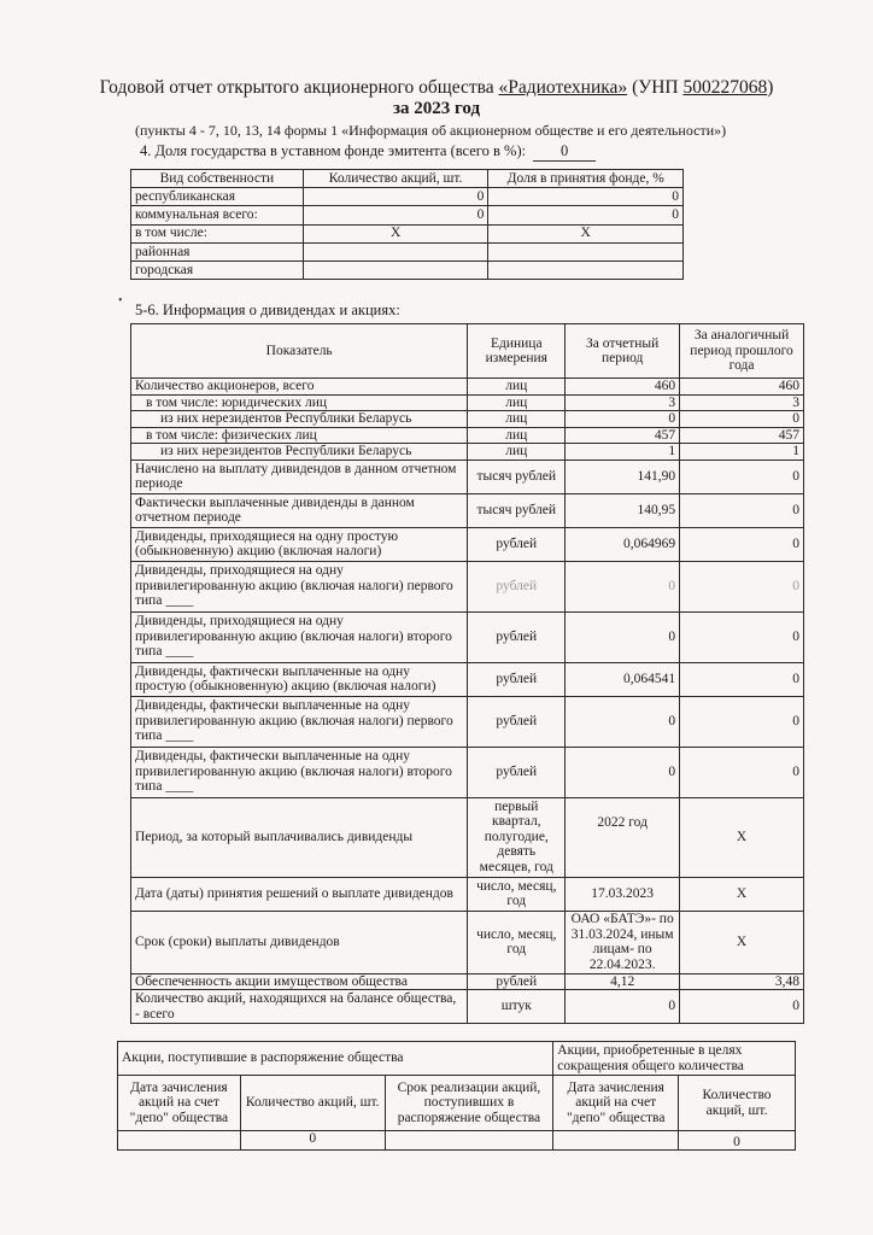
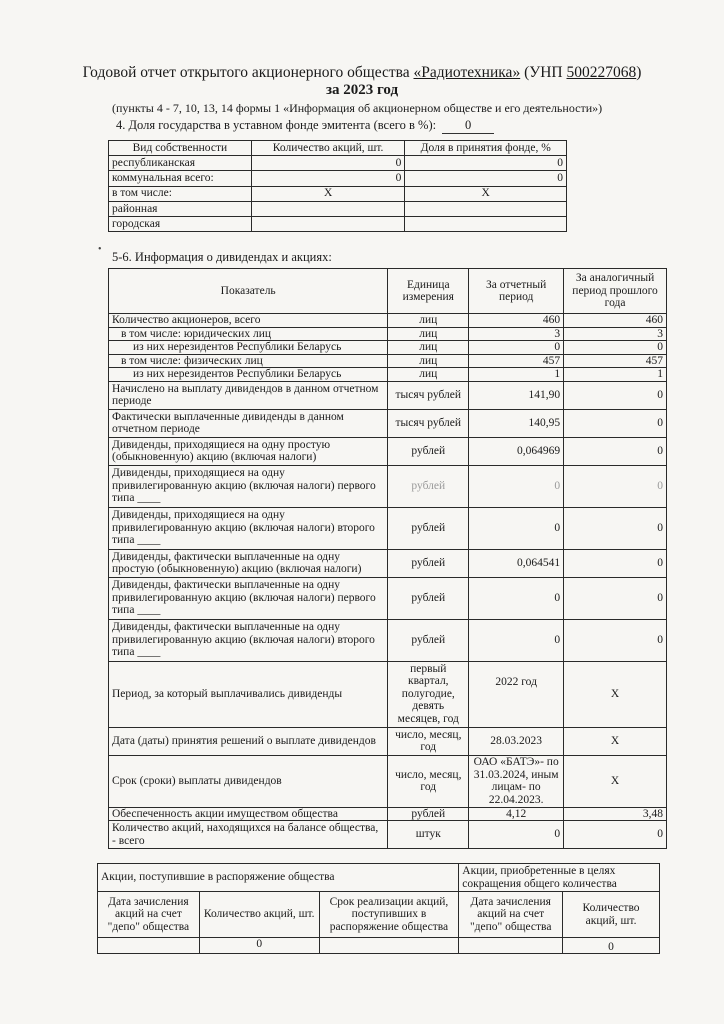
  Годовой отчет открытого акционерного общества «Радиотехника» (УНП 500227068)
  за 2023 год
  (пункты 4 - 7, 10, 13, 14 формы 1 «Информация об акционерном обществе и его деятельности»)
  4. Доля государства в уставном фонде эмитента (всего в %): 0
  Вид собственности	Количество акций, шт.	Доля в принятия фонде, %
  республиканская	0	0
  коммунальная всего:	0	0
  в том числе:	X	X
  районная
  городская
  •
  5-6. Информация о дивидендах и акциях:
  Показатель	Единица измерения	За отчетный период	За аналогичный период прошлого года
  Количество акционеров, всего	лиц	460	460
  в том числе: юридических лиц	лиц	3	3
  из них нерезидентов Республики Беларусь	лиц	0	0
  в том числе: физических лиц	лиц	457	457
  из них нерезидентов Республики Беларусь	лиц	1	1
  Начислено на выплату дивидендов в данном отчетном периоде	тысяч рублей	141,90	0
  Фактически выплаченные дивиденды в данном отчетном периоде	тысяч рублей	140,95	0
  Дивиденды, приходящиеся на одну простую (обыкновенную) акцию (включая налоги)	рублей	0,064969	0
  Дивиденды, приходящиеся на одну привилегированную акцию (включая налоги) первого типа ____	рублей	0	0
  Дивиденды, приходящиеся на одну привилегированную акцию (включая налоги) второго типа ____	рублей	0	0
  Дивиденды, фактически выплаченные на одну простую (обыкновенную) акцию (включая налоги)	рублей	0,064541	0
  Дивиденды, фактически выплаченные на одну привилегированную акцию (включая налоги) первого типа ____	рублей	0	0
  Дивиденды, фактически выплаченные на одну привилегированную акцию (включая налоги) второго типа ____	рублей	0	0
  Период, за который выплачивались дивиденды	первый квартал, полугодие, девять месяцев, год	2022 год	X
- Дата (даты) принятия решений о выплате дивидендов	число, месяц, год	17.03.2023	X
+ Дата (даты) принятия решений о выплате дивидендов	число, месяц, год	28.03.2023	X
  Срок (сроки) выплаты дивидендов	число, месяц, год	ОАО «БАТЭ»- по 31.03.2024, иным лицам- по 22.04.2023.	X
  Обеспеченность акции имуществом общества	рублей	4,12	3,48
  Количество акций, находящихся на балансе общества, - всего	штук	0	0
  Акции, поступившие в распоряжение общества	Акции, приобретенные в целях сокращения общего количества
  Дата зачисления акций на счет "депо" общества	Количество акций, шт.	Срок реализации акций, поступивших в распоряжение общества	Дата зачисления акций на счет "депо" общества	Количество акций, шт.
  	0			0
